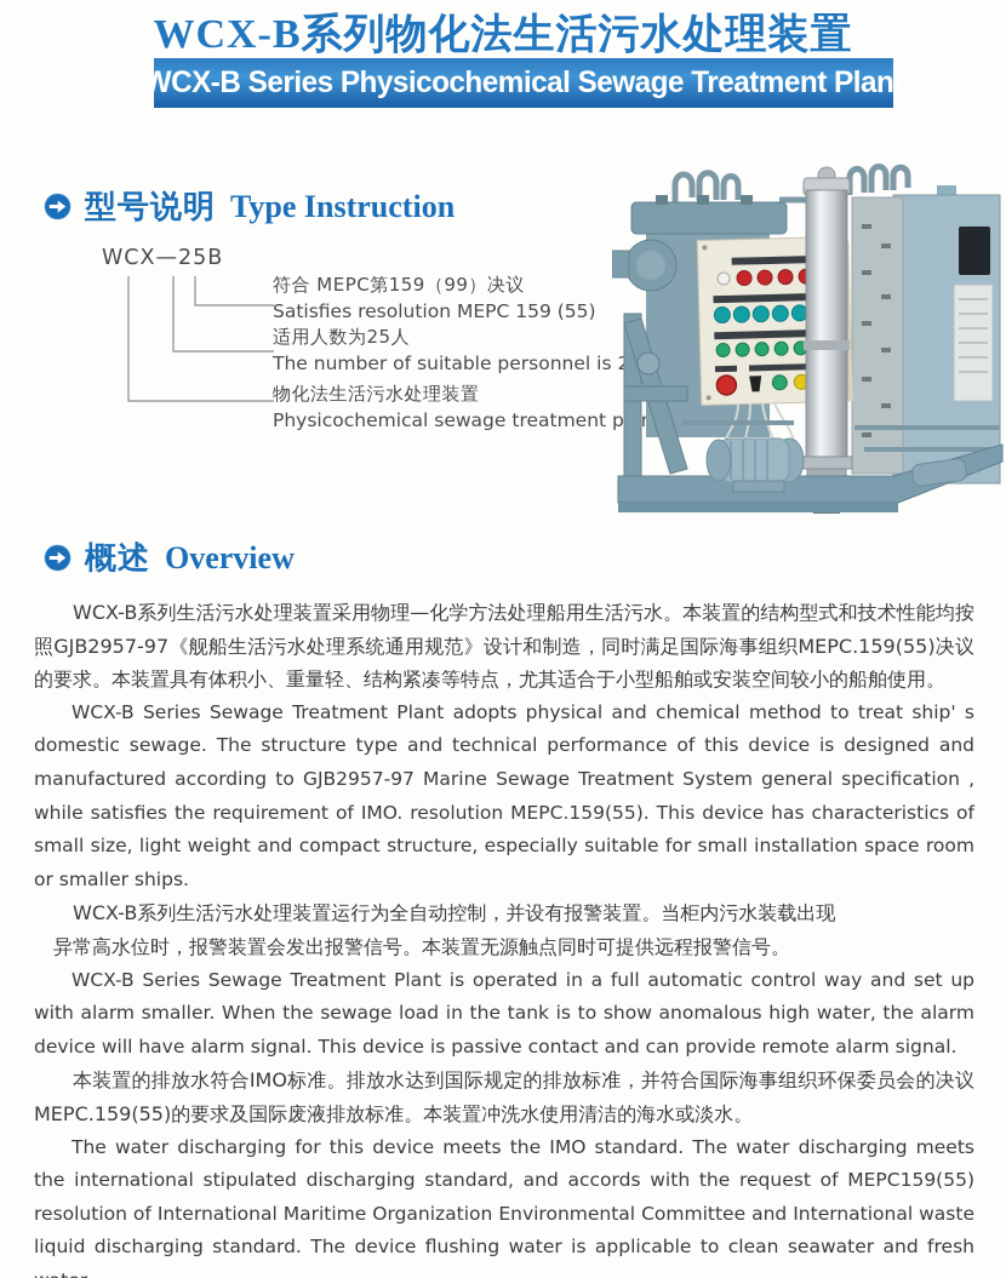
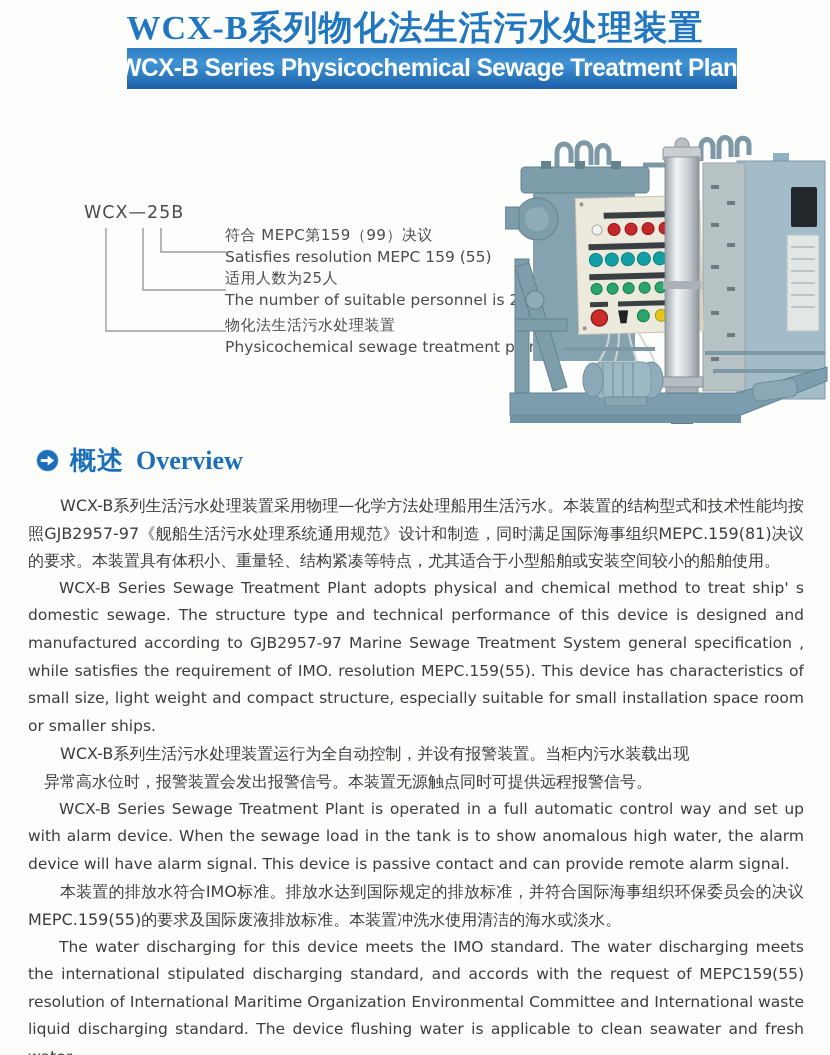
  WCX-B系列物化法生活污水处理装置
  WCX-B Series Physicochemical Sewage Treatment Plant
- 型号说明
- Type Instruction
  WCX—25B
  符合 MEPC第159（99）决议
  Satisfies resolution MEPC 159 (55)
  适用人数为25人
  The number of suitable personnel is 2
  物化法生活污水处理装置
  Physicochemical sewage treatment p
  概述
  Overview
- WCX-B系列生活污水处理装置采用物理—化学方法处理船用生活污水。本装置的结构型式和技术性能均按照GJB2957-97《舰船生活污水处理系统通用规范》设计和制造，同时满足国际海事组织MEPC.159(55)决议的要求。本装置具有体积小、重量轻、结构紧凑等特点，尤其适合于小型船舶或安装空间较小的船舶使用。
+ WCX-B系列生活污水处理装置采用物理—化学方法处理船用生活污水。本装置的结构型式和技术性能均按照GJB2957-97《舰船生活污水处理系统通用规范》设计和制造，同时满足国际海事组织MEPC.159(81)决议的要求。本装置具有体积小、重量轻、结构紧凑等特点，尤其适合于小型船舶或安装空间较小的船舶使用。
  WCX-B Series Sewage Treatment Plant adopts physical and chemical method to treat ship' s domestic sewage. The structure type and technical performance of this device is designed and manufactured according to GJB2957-97 Marine Sewage Treatment System general specification , while satisfies the requirement of IMO. resolution MEPC.159(55). This device has characteristics of small size, light weight and compact structure, especially suitable for small installation space room or smaller ships.
  WCX-B系列生活污水处理装置运行为全自动控制，并设有报警装置。当柜内污水装载出现
  异常高水位时，报警装置会发出报警信号。本装置无源触点同时可提供远程报警信号。
- WCX-B Series Sewage Treatment Plant is operated in a full automatic control way and set up with alarm smaller. When the sewage load in the tank is to show anomalous high water, the alarm device will have alarm signal. This device is passive contact and can provide remote alarm signal.
+ WCX-B Series Sewage Treatment Plant is operated in a full automatic control way and set up with alarm device. When the sewage load in the tank is to show anomalous high water, the alarm device will have alarm signal. This device is passive contact and can provide remote alarm signal.
  本装置的排放水符合IMO标准。排放水达到国际规定的排放标准，并符合国际海事组织环保委员会的决议MEPC.159(55)的要求及国际废液排放标准。本装置冲洗水使用清洁的海水或淡水。
  The water discharging for this device meets the IMO standard. The water discharging meets the international stipulated discharging standard, and accords with the request of MEPC159(55) resolution of International Maritime Organization Environmental Committee and International waste liquid discharging standard. The device flushing water is applicable to clean seawater and fresh
